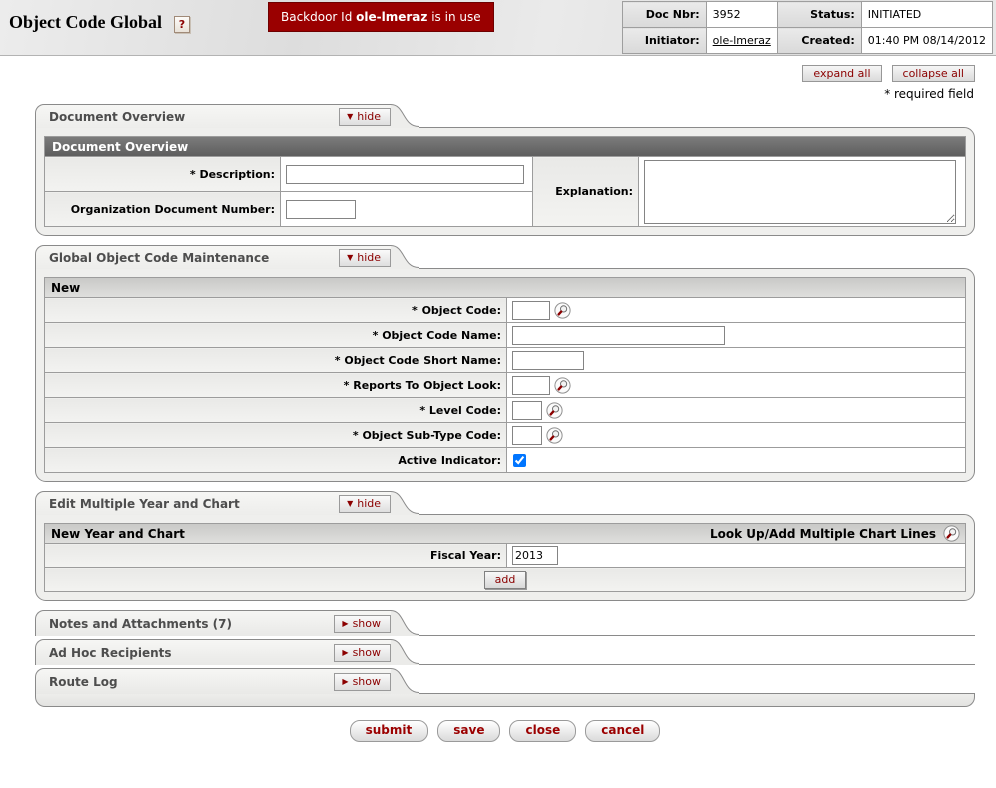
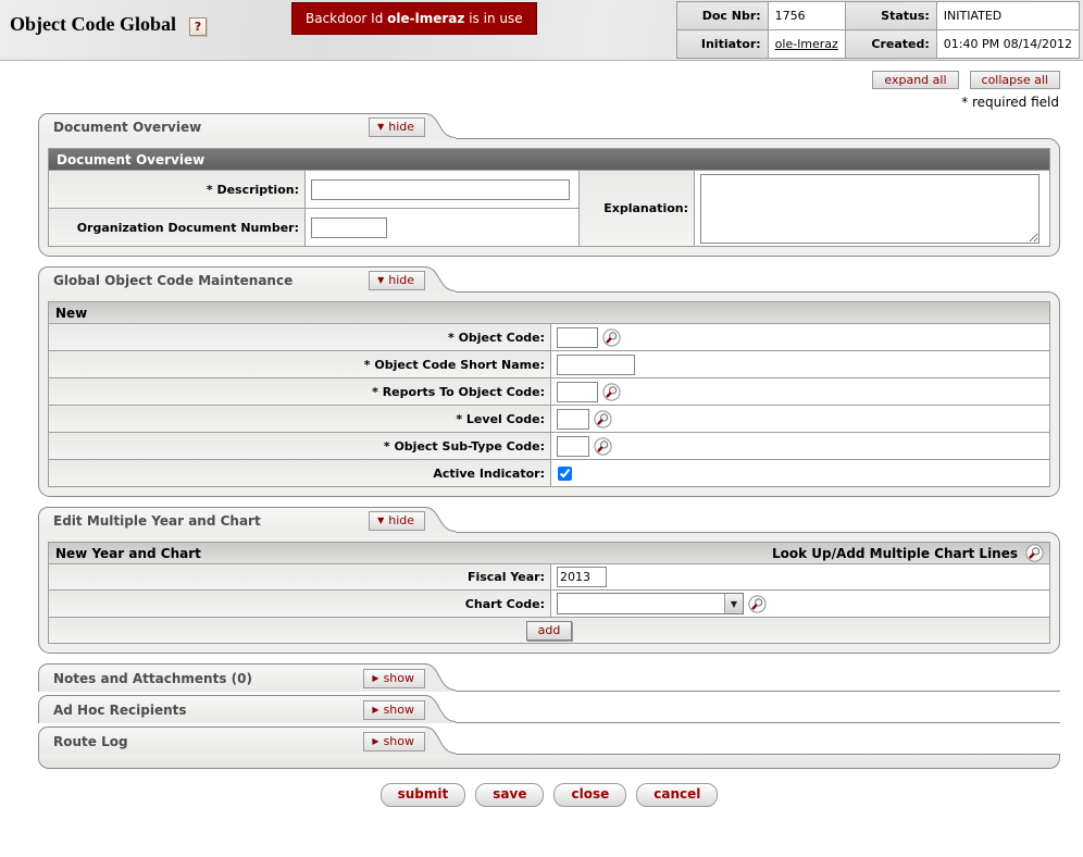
  Object Code Global
  ?
  Backdoor Id ole-lmeraz is in use
- Doc Nbr:	3952	Status:	INITIATED
+ Doc Nbr:	1756	Status:	INITIATED
  Initiator:	ole-lmeraz	Created:	01:40 PM 08/14/2012
  expand all
  collapse all
  * required field
  Document Overview
  ▼
  hide
  Document Overview
  * Description:		Explanation:
  Organization Document Number:
  Global Object Code Maintenance
  ▼
  hide
  New
  * Object Code:
- * Object Code Name:
  * Object Code Short Name:
- * Reports To Object Look:
+ * Reports To Object Code:
  * Level Code:
  * Object Sub-Type Code:
  Active Indicator:
  Edit Multiple Year and Chart
  ▼
  hide
  New Year and Chart
  Look Up/Add Multiple Chart Lines
  Fiscal Year:	2013
+ Chart Code:	▼
  add
- Notes and Attachments (7)
+ Notes and Attachments (0)
  ▶
  show
  Ad Hoc Recipients
  ▶
  show
  Route Log
  ▶
  show
  submit
  save
  close
  cancel
